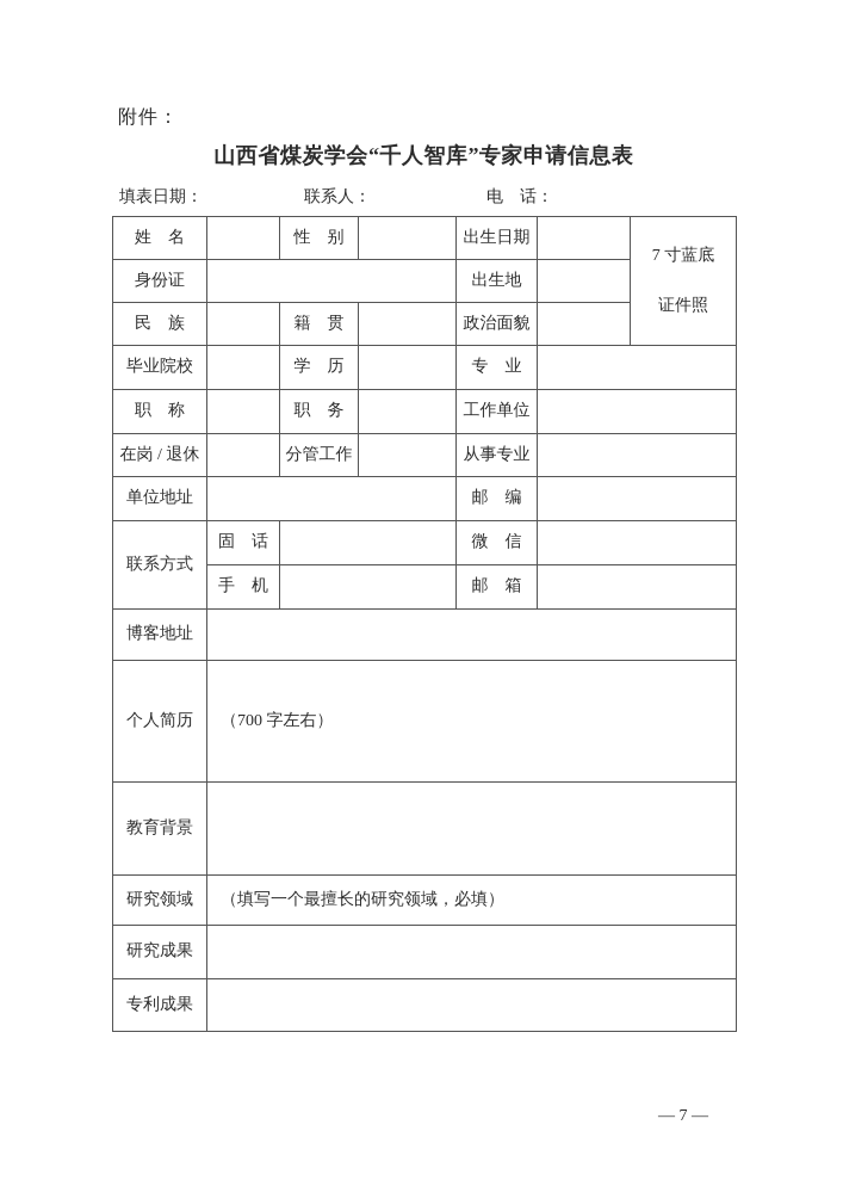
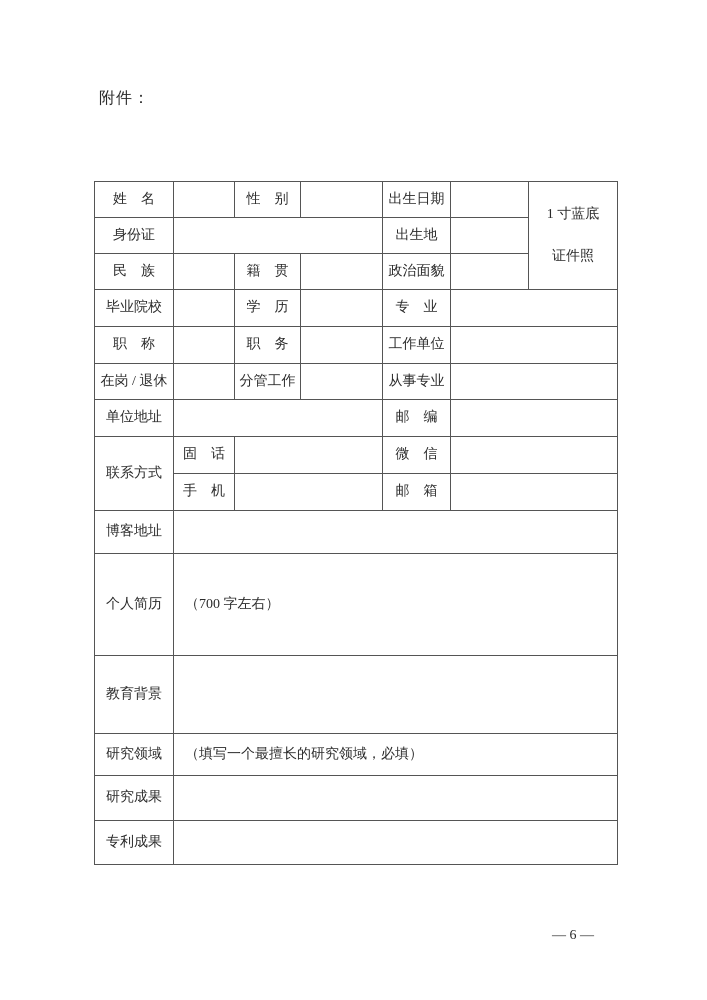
  附件：
- 山西省煤炭学会“千人智库”专家申请信息表
- 填表日期：
- 联系人：
- 电 话：
- 姓 名		性 别		出生日期		7 寸蓝底 证件照
+ 姓 名		性 别		出生日期		1 寸蓝底 证件照
  身份证		出生地
  民 族		籍 贯		政治面貌
  毕业院校		学 历		专 业
  职 称		职 务		工作单位
  在岗 / 退休		分管工作		从事专业
  单位地址		邮 编
  联系方式	固 话		微 信
  手 机		邮 箱
  博客地址
  个人简历	（700 字左右）
  教育背景
  研究领域	（填写一个最擅长的研究领域，必填）
  研究成果
  专利成果
- — 7 —
+ — 6 —
